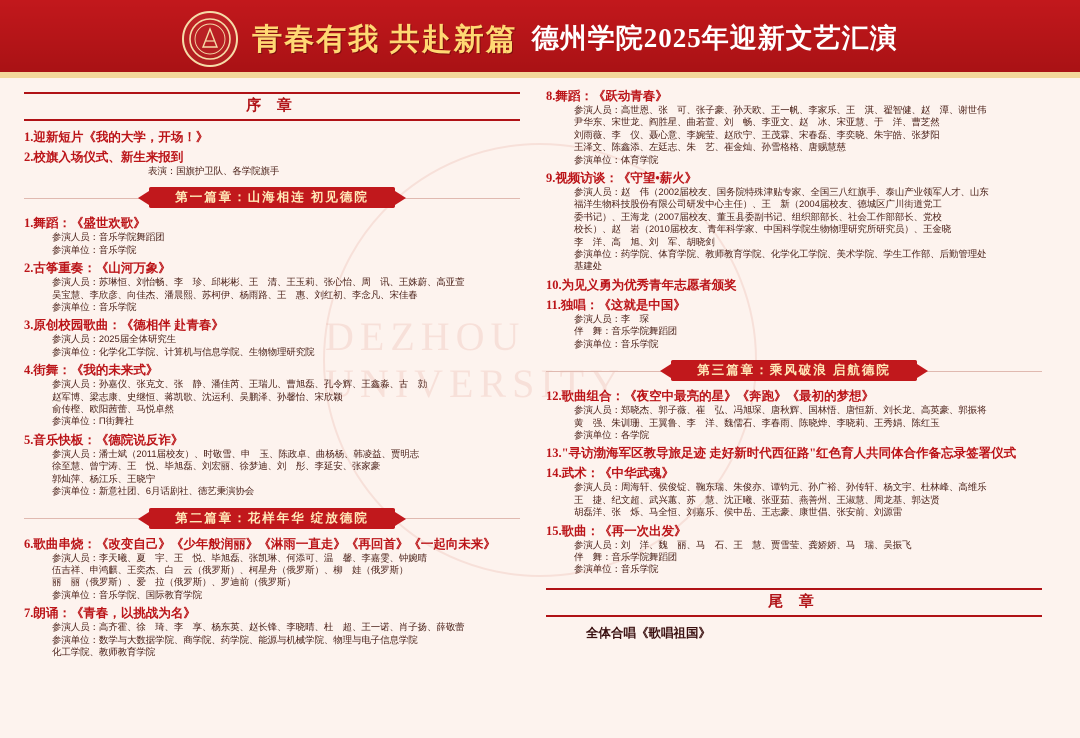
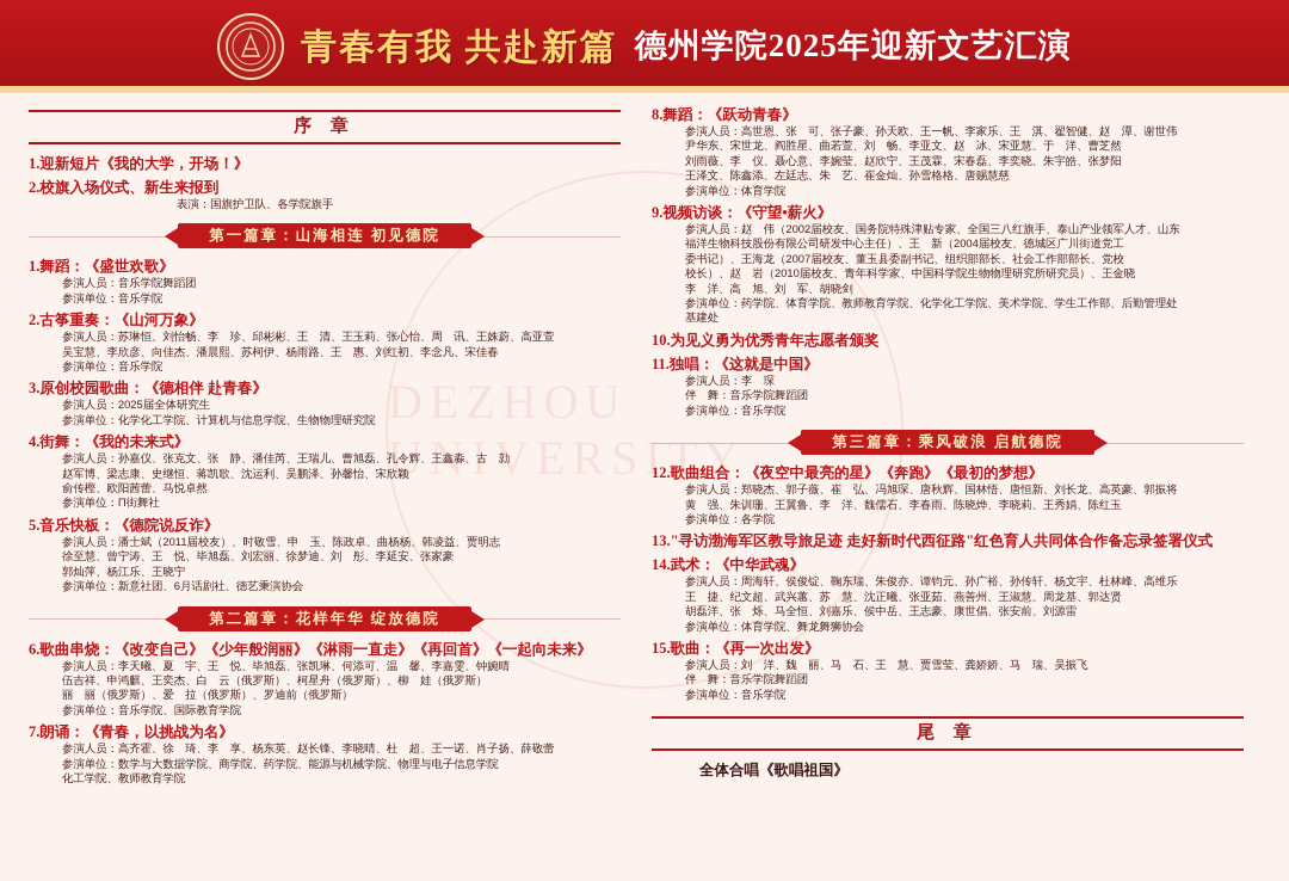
  青春有我 共赴新篇
  德州学院2025年迎新文艺汇演
  DEZHOU UNIVERSITY
  序 章
  1.迎新短片《我的大学，开场！》
  2.校旗入场仪式、新生来报到
  表演：国旗护卫队、各学院旗手
  第一篇章：山海相连 初见德院
  1.舞蹈：《盛世欢歌》
  参演人员：音乐学院舞蹈团
  参演单位：音乐学院
  2.古筝重奏：《山河万象》
  参演人员：苏琳恒、刘怡畅、李 珍、邱彬彬、王 清、王玉莉、张心怡、周 讯、王姝蔚、高亚萱
  吴宝慧、李欣彦、向佳杰、潘晨熙、苏柯伊、杨雨路、王 惠、刘红初、李念凡、宋佳春
  参演单位：音乐学院
  3.原创校园歌曲：《德相伴 赴青春》
  参演人员：2025届全体研究生
  参演单位：化学化工学院、计算机与信息学院、生物物理研究院
  4.街舞：《我的未来式》
  参演人员：孙嘉仪、张克文、张 静、潘佳芮、王瑞儿、曹旭磊、孔令辉、王鑫淼、古 勍
  赵军博、梁志康、史继恒、蒋凯歌、沈运利、吴鹏泽、孙馨怡、宋欣颖
  俞传樫、欧阳茜蕾、马悦卓然
  参演单位：Π街舞社
  5.音乐快板：《德院说反诈》
  参演人员：潘士斌（2011届校友）、时敬雪、申 玉、陈政卓、曲杨杨、韩凌益、贾明志
  徐至慧、曾宁涛、王 悦、毕旭磊、刘宏丽、徐梦迪、刘 彤、李延安、张家豪
  郭灿萍、杨江乐、王晓宁
  参演单位：新意社团、6月话剧社、德艺秉演协会
  第二篇章：花样年华 绽放德院
  6.歌曲串烧：《改变自己》《少年般润丽》《淋雨一直走》《再回首》《一起向未来》
  参演人员：李天曦、夏 宇、王 悦、毕旭磊、张凯琳、何添可、温 馨、李嘉雯、钟婉晴
  伍吉祥、申鸿麒、王奕杰、白 云（俄罗斯）、柯星舟（俄罗斯）、柳 娃（俄罗斯）
  丽 丽（俄罗斯）、爱 拉（俄罗斯）、罗迪前（俄罗斯）
  参演单位：音乐学院、国际教育学院
  7.朗诵：《青春，以挑战为名》
  参演人员：高齐霍、徐 琦、李 享、杨东英、赵长锋、李晓晴、杜 超、王一诺、肖子扬、薛敬蕾
  参演单位：数学与大数据学院、商学院、药学院、能源与机械学院、物理与电子信息学院
  化工学院、教师教育学院
  8.舞蹈：《跃动青春》
  参演人员：高世恩、张 可、张子豪、孙天欧、王一帆、李家乐、王 淇、翟智健、赵 潭、谢世伟
  尹华东、宋世龙、阎胜星、曲若萱、刘 畅、李亚文、赵 冰、宋亚慧、于 洋、曹芝然
  刘雨薇、李 仪、聂心意、李婉莹、赵欣宁、王茂霖、宋春磊、李奕晓、朱宇皓、张梦阳
  王泽文、陈鑫添、左廷志、朱 艺、崔金灿、孙雪格格、唐赐慧慈
  参演单位：体育学院
  9.视频访谈：《守望•薪火》
  参演人员：赵 伟（2002届校友、国务院特殊津贴专家、全国三八红旗手、泰山产业领军人才、山东
  福洋生物科技股份有限公司研发中心主任）、王 新（2004届校友、德城区广川街道党工
  委书记）、王海龙（2007届校友、董玉县委副书记、组织部部长、社会工作部部长、党校
  校长）、赵 岩（2010届校友、青年科学家、中国科学院生物物理研究所研究员）、王金晓
  李 洋、高 旭、刘 军、胡晓剑
  参演单位：药学院、体育学院、教师教育学院、化学化工学院、美术学院、学生工作部、后勤管理处
  基建处
  10.为见义勇为优秀青年志愿者颁奖
  11.独唱：《这就是中国》
  参演人员：李 琛
  伴 舞：音乐学院舞蹈团
  参演单位：音乐学院
  第三篇章：乘风破浪 启航德院
  12.歌曲组合：《夜空中最亮的星》《奔跑》《最初的梦想》
  参演人员：郑晓杰、郭子薇、崔 弘、冯旭琛、唐秋辉、国林悟、唐恒新、刘长龙、高英豪、郭振将
  黄 强、朱训珊、王翼鲁、李 洋、魏儒石、李春雨、陈晓烨、李晓莉、王秀娟、陈红玉
  参演单位：各学院
  13."寻访渤海军区教导旅足迹 走好新时代西征路"红色育人共同体合作备忘录签署仪式
  14.武术：《中华武魂》
  参演人员：周海轩、侯俊锭、鞠东瑞、朱俊亦、谭钧元、孙广裕、孙传轩、杨文宇、杜林峰、高维乐
  王 捷、纪文超、武兴蕙、苏 慧、沈正曦、张亚茹、燕善州、王淑慧、周龙基、郭达贤
  胡磊洋、张 烁、马全恒、刘嘉乐、侯中岳、王志豪、康世倡、张安前、刘源雷
+ 参演单位：体育学院、舞龙舞狮协会
  15.歌曲：《再一次出发》
  参演人员：刘 洋、魏 丽、马 石、王 慧、贾雪莹、龚娇娇、马 瑞、吴振飞
  伴 舞：音乐学院舞蹈团
  参演单位：音乐学院
  尾 章
  全体合唱《歌唱祖国》
